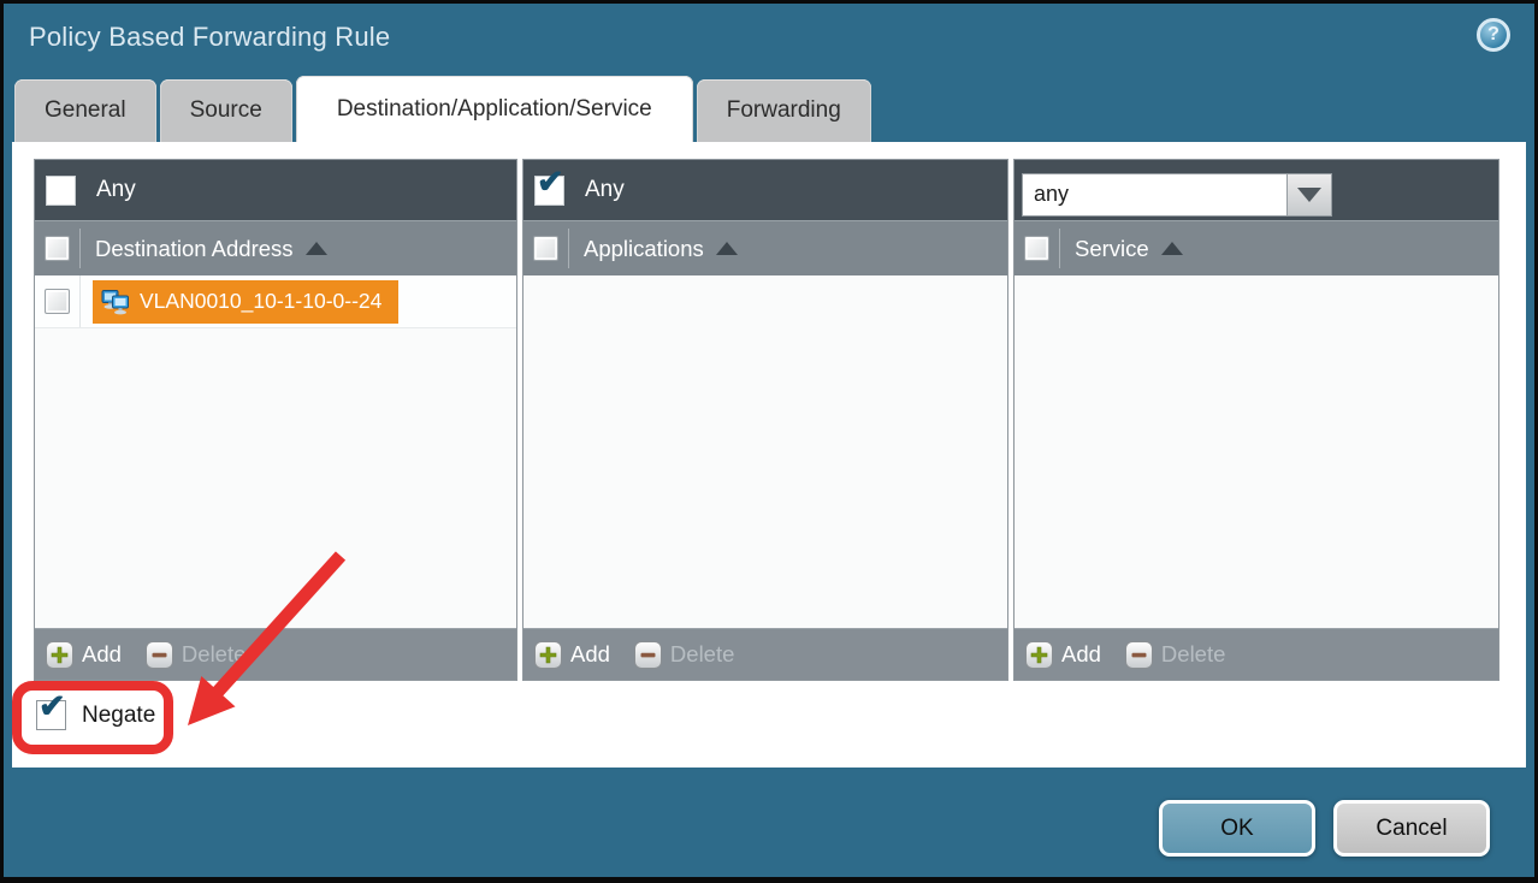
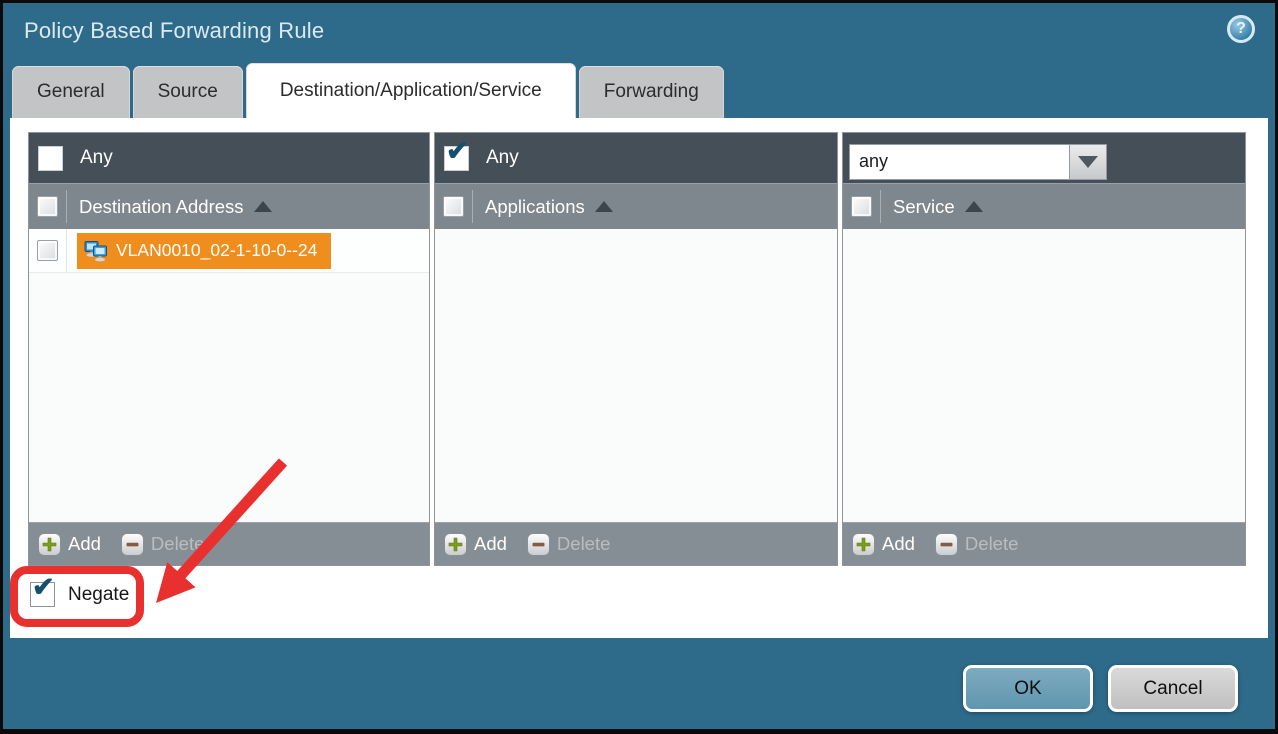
  Policy Based Forwarding Rule
  ?
  General
  Source
  Destination/Application/Service
  Forwarding
  Any
  Destination Address
- VLAN0010_10-1-10-0--24
+ VLAN0010_02-1-10-0--24
  Add
  Delete
  Any
  Applications
  Add
  Delete
  any
  Service
  Add
  Delete
  Negate
  OK
  Cancel
